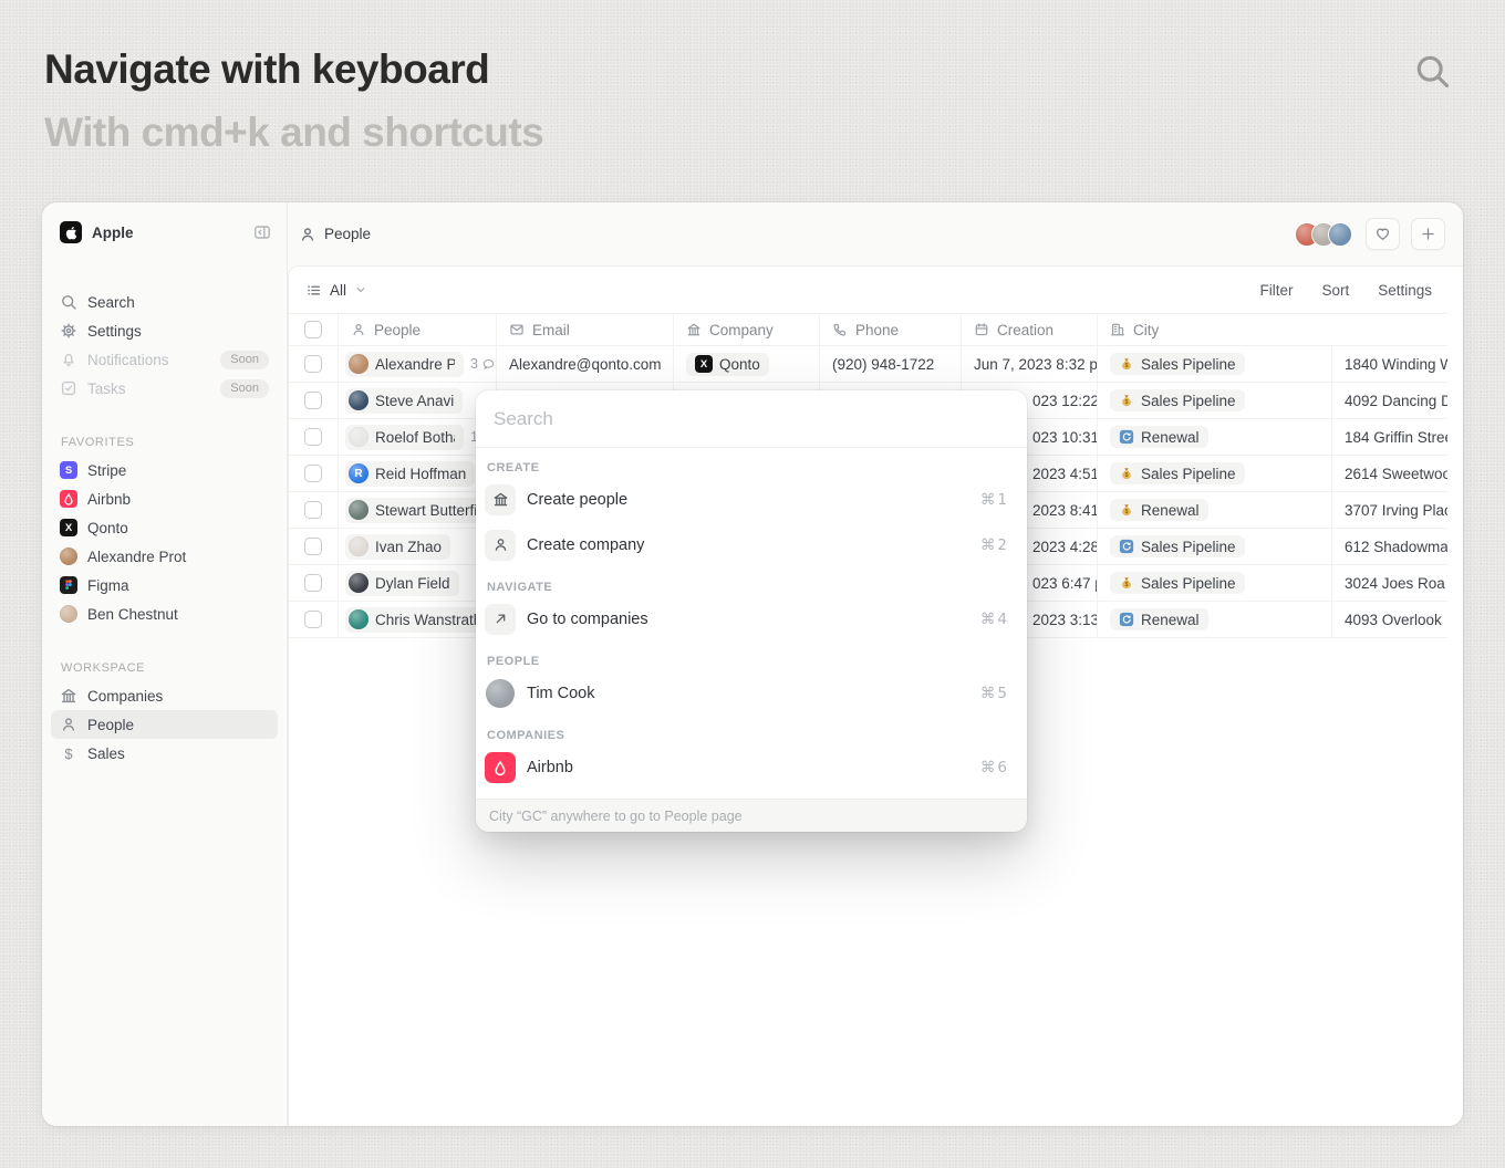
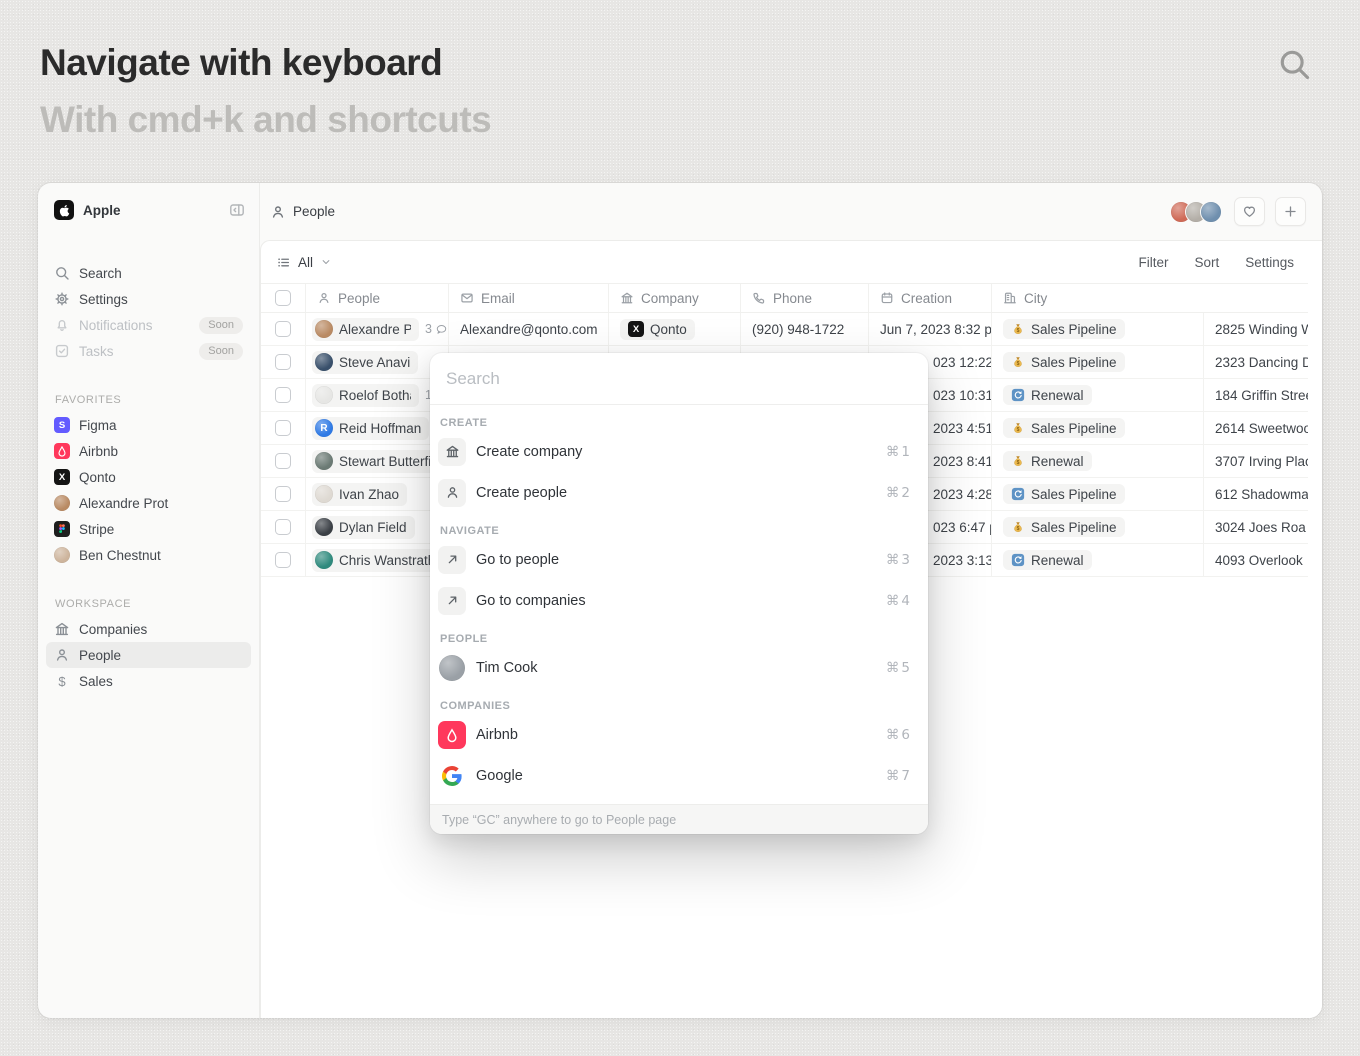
  Navigate with keyboard
  With cmd+k and shortcuts
  Apple
  Search
  Settings
  Notifications
  Soon
  Tasks
  Soon
  FAVORITES
  S
- Stripe
+ Figma
  Airbnb
  X
  Qonto
  Alexandre Prot
- Figma
+ Stripe
  Ben Chestnut
  WORKSPACE
  Companies
  People
  $
  Sales
  People
  All
  Filter
  Sort
  Settings
  People
  Email
  Company
  Phone
  Creation
  City
  Alexandre P
  3
  Alexandre@qonto.com
  X
  Qonto
  (920) 948-1722
  Jun 7, 2023 8:32 p
  Sales Pipeline
- 1840 Winding W
+ 2825 Winding W
  Steve Anavi
  023 12:22
  Sales Pipeline
- 4092 Dancing D
+ 2323 Dancing D
  Roelof Both
  1
  023 10:31
  Renewal
  184 Griffin Stre
  R
  Reid Hoffman
  2023 4:51
  Sales Pipeline
  2614 Sweetwoo
  Stewart Butterf
  2023 8:41
  Renewal
  3707 Irving Pla
  Ivan Zhao
  2023 4:28
  Sales Pipeline
  612 Shadowma
  Dylan Field
  023 6:47
  Sales Pipeline
  3024 Joes Roa
  Chris Wanstrat
  2023 3:13
  Renewal
  4093 Overlook
  Search
  CREATE
- Create people
+ Create company
  ⌘1
- Create company
+ Create people
  ⌘2
  NAVIGATE
+ Go to people
+ ⌘3
  Go to companies
  ⌘4
  PEOPLE
  Tim Cook
  ⌘5
  COMPANIES
  Airbnb
  ⌘6
+ Google
+ ⌘7
- City “GC” anywhere to go to People page
+ Type “GC” anywhere to go to People page
